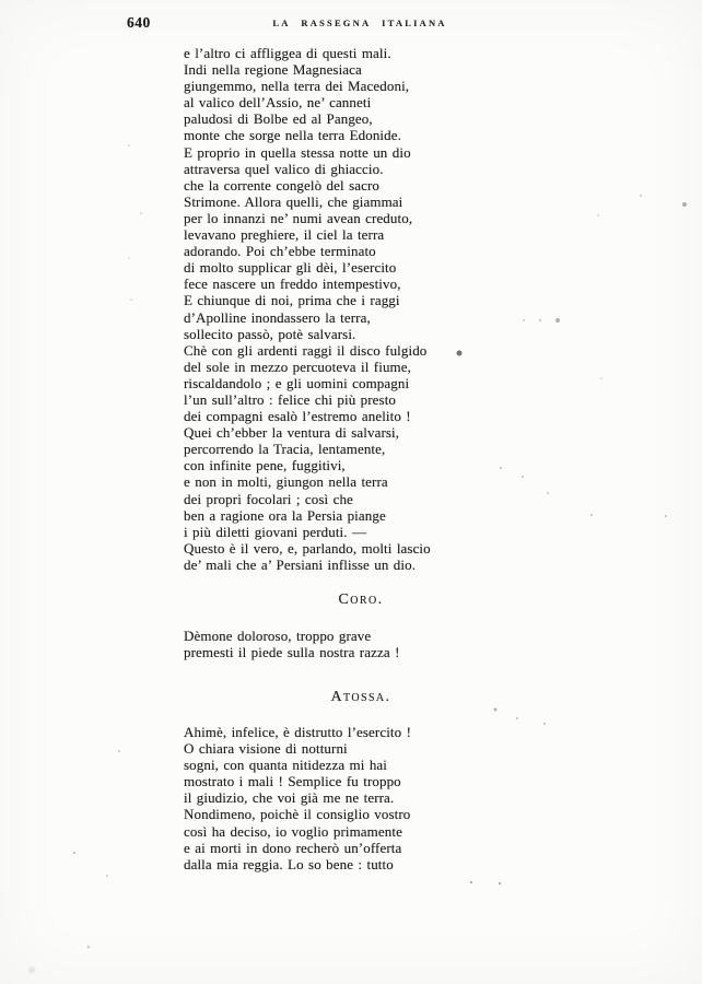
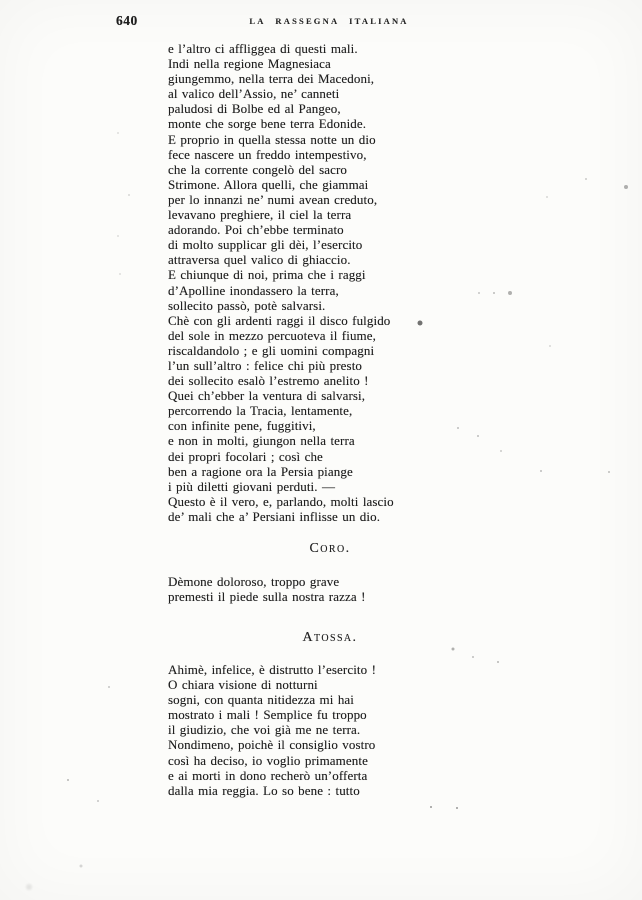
  640
  LA RASSEGNA ITALIANA
  e l’altro ci affliggea di questi mali.
  Indi nella regione Magnesiaca
  giungemmo, nella terra dei Macedoni,
  al valico dell’Assio, ne’ canneti
  paludosi di Bolbe ed al Pangeo,
- monte che sorge nella terra Edonide.
+ monte che sorge bene terra Edonide.
  E proprio in quella stessa notte un dio
- attraversa quel valico di ghiaccio.
+ fece nascere un freddo intempestivo,
  che la corrente congelò del sacro
  Strimone. Allora quelli, che giammai
  per lo innanzi ne’ numi avean creduto,
  levavano preghiere, il ciel la terra
  adorando. Poi ch’ebbe terminato
  di molto supplicar gli dèi, l’esercito
- fece nascere un freddo intempestivo,
+ attraversa quel valico di ghiaccio.
  E chiunque di noi, prima che i raggi
  d’Apolline inondassero la terra,
  sollecito passò, potè salvarsi.
  Chè con gli ardenti raggi il disco fulgido
  del sole in mezzo percuoteva il fiume,
  riscaldandolo ; e gli uomini compagni
  l’un sull’altro : felice chi più presto
- dei compagni esalò l’estremo anelito !
+ dei sollecito esalò l’estremo anelito !
  Quei ch’ebber la ventura di salvarsi,
  percorrendo la Tracia, lentamente,
  con infinite pene, fuggitivi,
  e non in molti, giungon nella terra
  dei propri focolari ; così che
  ben a ragione ora la Persia piange
  i più diletti giovani perduti. —
  Questo è il vero, e, parlando, molti lascio
  de’ mali che a’ Persiani inflisse un dio.
  Coro.
  Dèmone doloroso, troppo grave
  premesti il piede sulla nostra razza !
  Atossa.
  Ahimè, infelice, è distrutto l’esercito !
  O chiara visione di notturni
  sogni, con quanta nitidezza mi hai
  mostrato i mali ! Semplice fu troppo
  il giudizio, che voi già me ne terra.
  Nondimeno, poichè il consiglio vostro
  così ha deciso, io voglio primamente
  e ai morti in dono recherò un’offerta
  dalla mia reggia. Lo so bene : tutto
